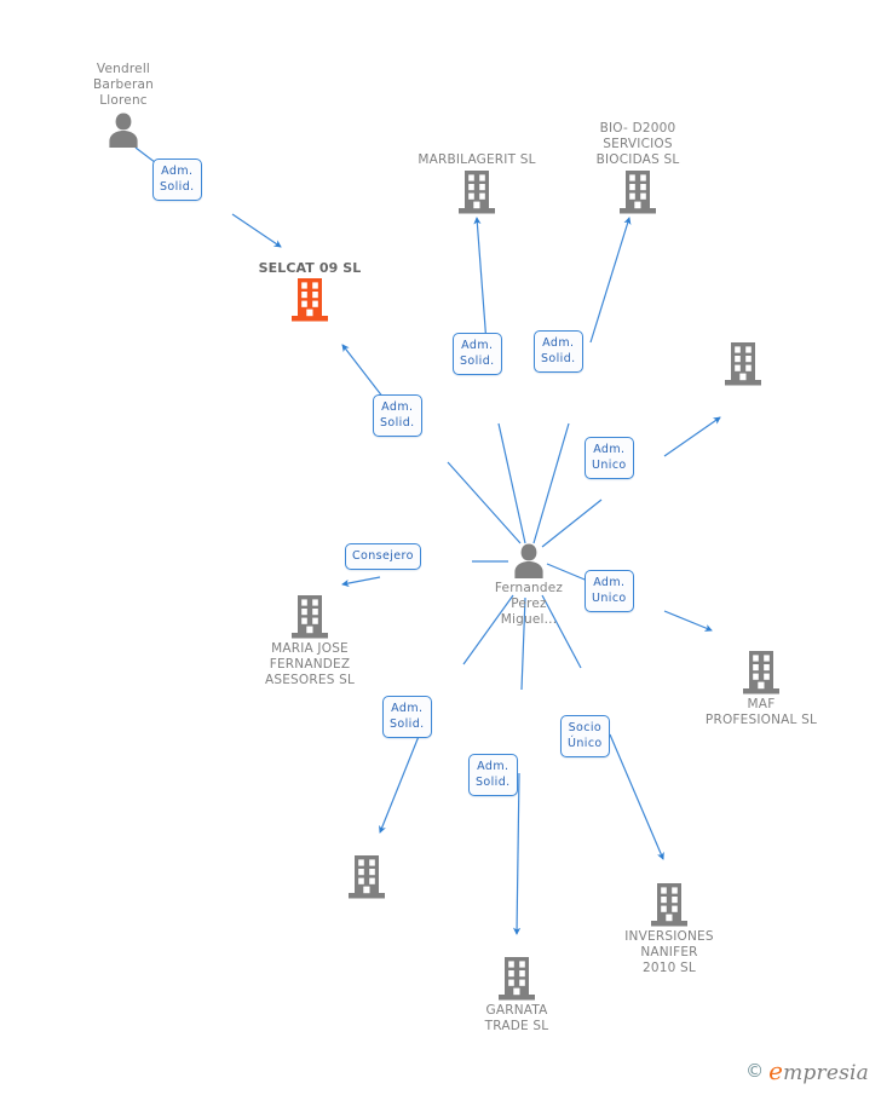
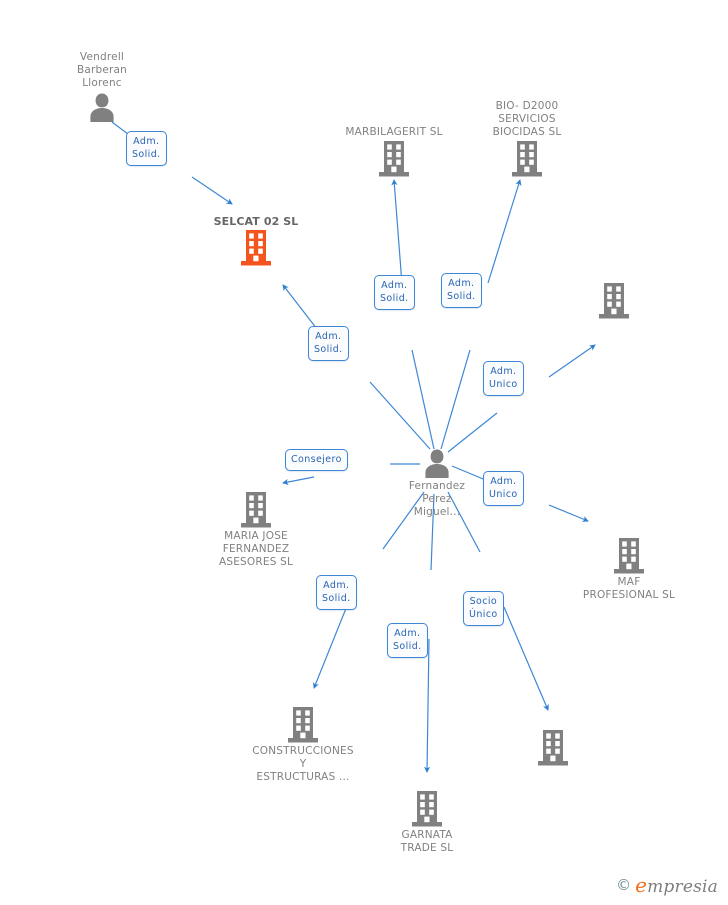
  Vendrell
  Barberan
  Llorenc
- SELCAT 09 SL
+ SELCAT 02 SL
  MARBILAGERIT SL
  BIO- D2000
  SERVICIOS
  BIOCIDAS SL
  MAF
  PROFESIONAL SL
  MARIA JOSE
  FERNANDEZ
  ASESORES SL
+ CONSTRUCCIONES
+ Y
+ ESTRUCTURAS ...
  GARNATA
  TRADE SL
- INVERSIONES
- NANIFER
- 2010 SL
  Fernandez
  Perez
  Miguel...
  Adm.
  Solid.
  Adm.
  Solid.
  Adm.
  Solid.
  Adm.
  Solid.
  Adm.
  Unico
  Adm.
  Unico
  Consejero
  Adm.
  Solid.
  Adm.
  Solid.
  Socio
  Único
  ©
  empresia
